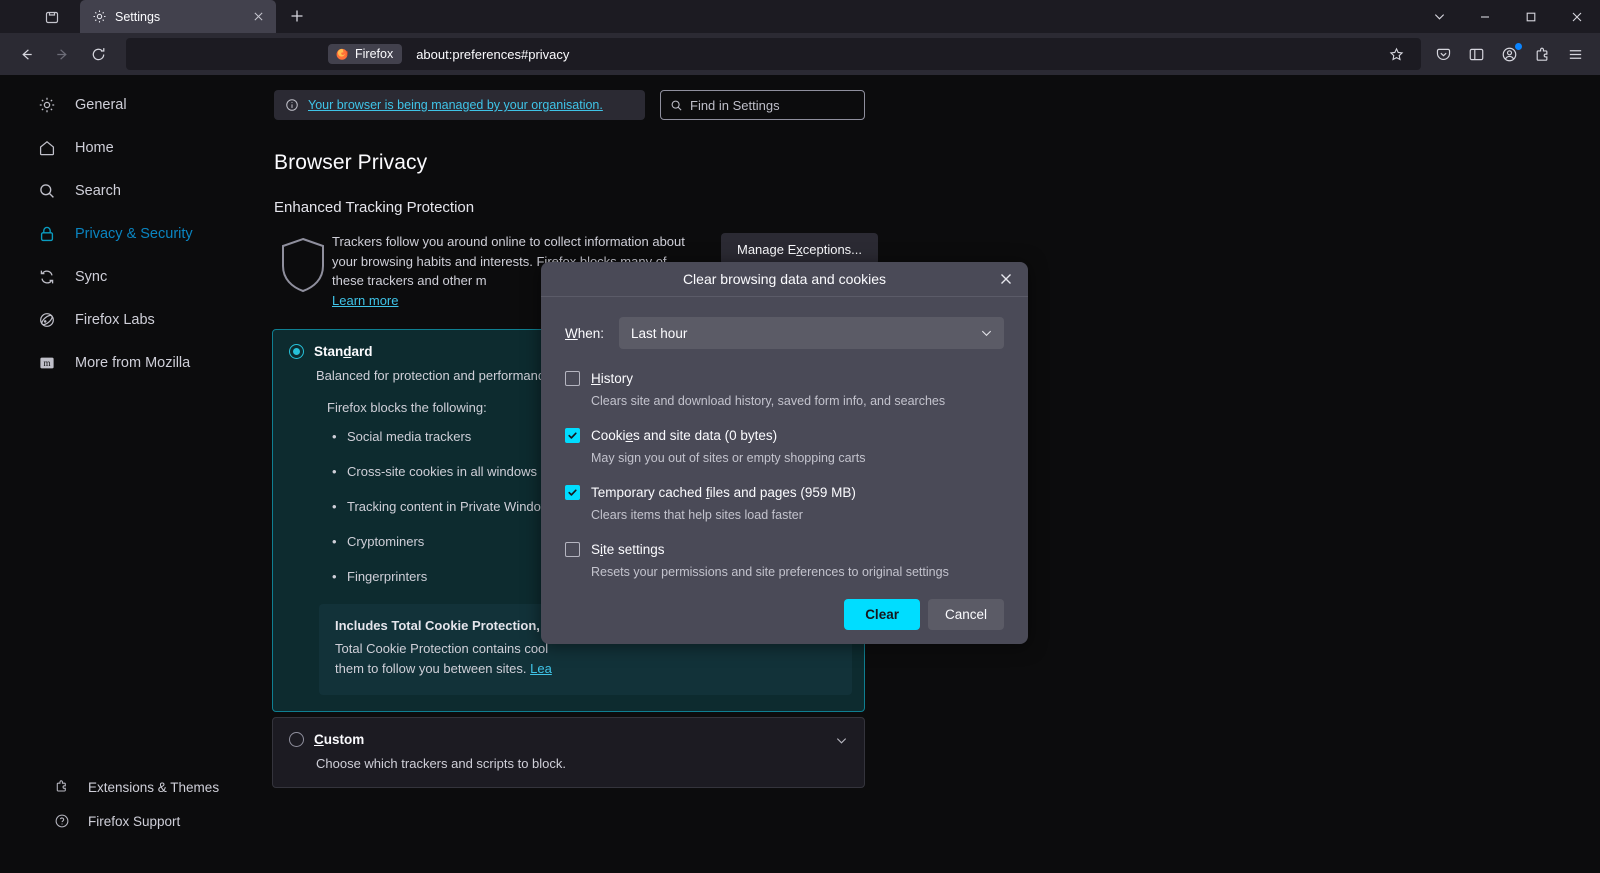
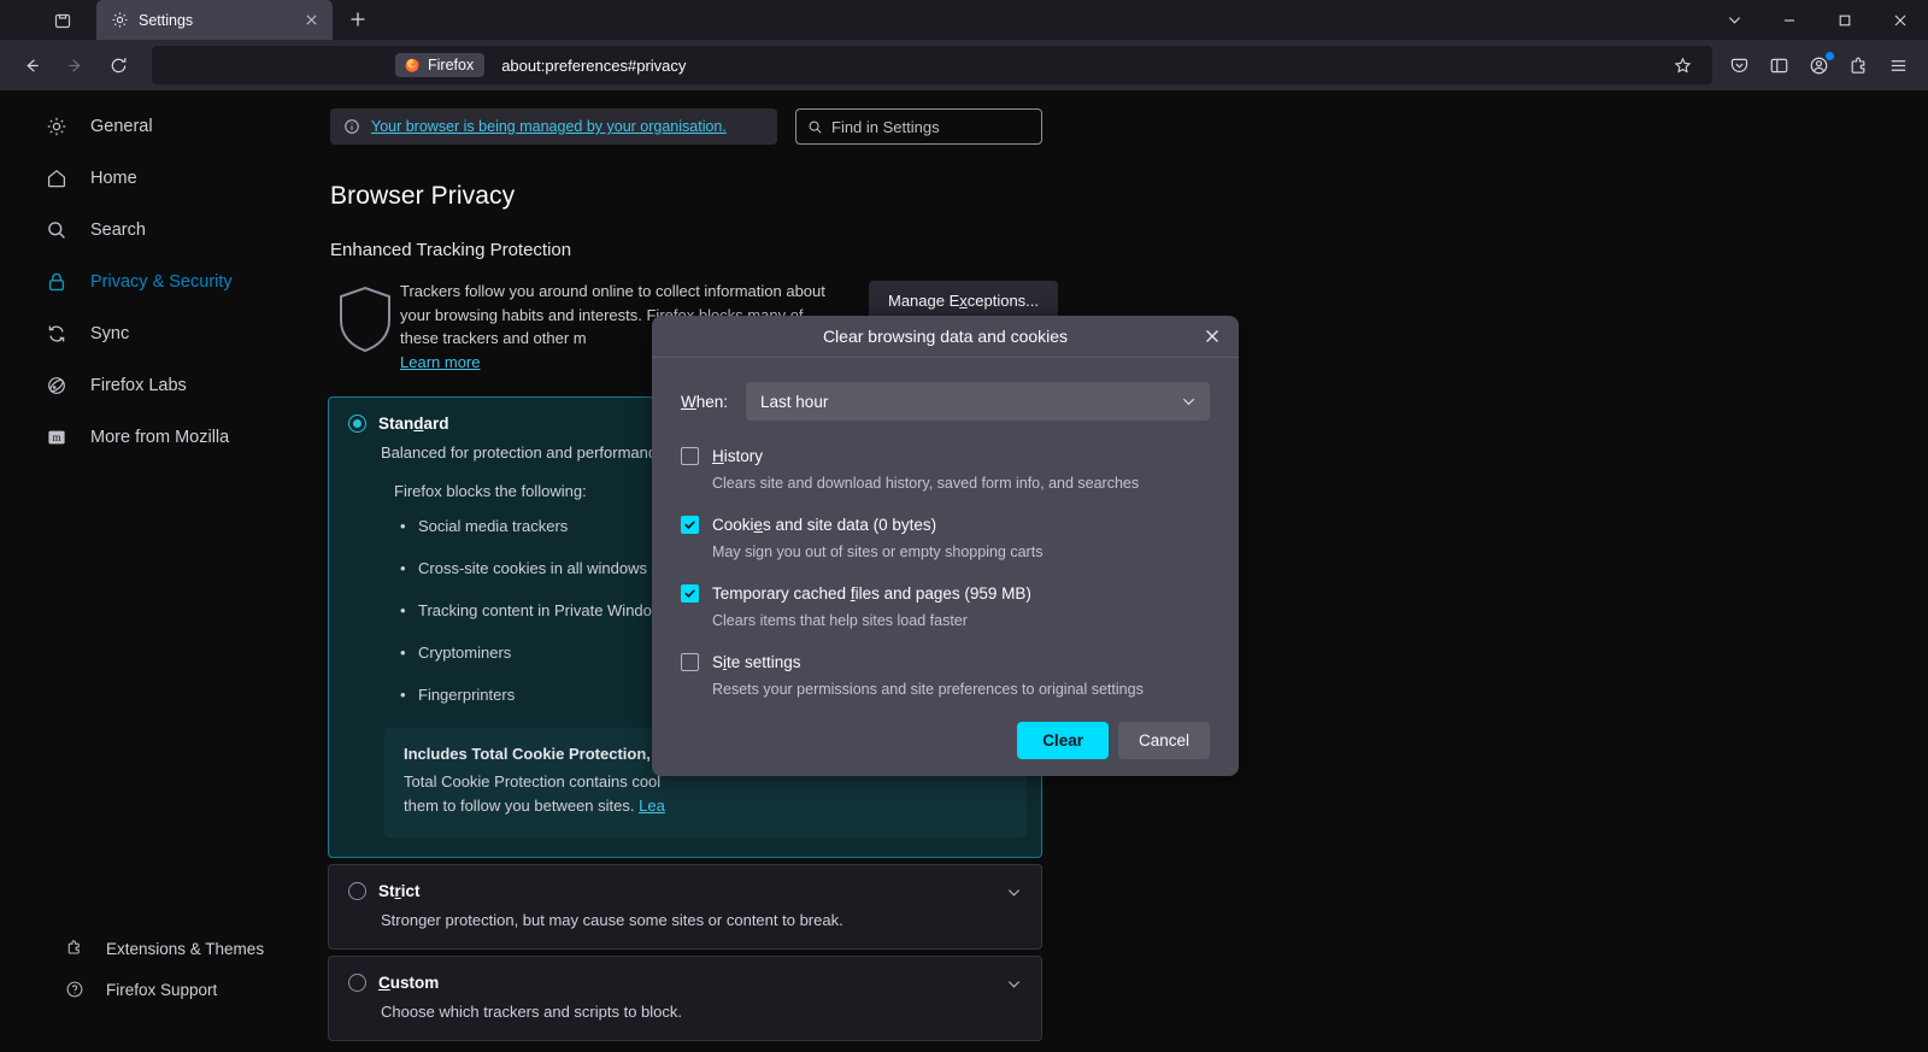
  Settings
  Firefox
  about:preferences#privacy
  General
  Home
  Search
  Privacy & Security
  Sync
  Firefox Labs
  m
  More from Mozilla
  Extensions & Themes
  Firefox Support
  Your browser is being managed by your organisation.
  Find in Settings
  Browser Privacy
  Enhanced Tracking Protection
  Trackers follow you around online to collect information about your browsing habits and interests. Firefox blocks many of these trackers and other m
  Learn more
  Manage Exceptions...
  Standard
  Balanced for protection and performan
  Firefox blocks the following:
  Social media trackers
  Cross-site cookies in all windows
  Tracking content in Private Windo
  Cryptominers
  Fingerprinters
  Includes Total Cookie Protection,
  Total Cookie Protection contains cool
  them to follow you between sites. Lea
+ Strict
+ Stronger protection, but may cause some sites or content to break.
  Custom
  Choose which trackers and scripts to block.
  Clear browsing data and cookies
  When:
  Last hour
  History
  Clears site and download history, saved form info, and searches
  Cookies and site data (0 bytes)
  May sign you out of sites or empty shopping carts
  Temporary cached files and pages (959 MB)
  Clears items that help sites load faster
  Site settings
  Resets your permissions and site preferences to original settings
  Clear
  Cancel
